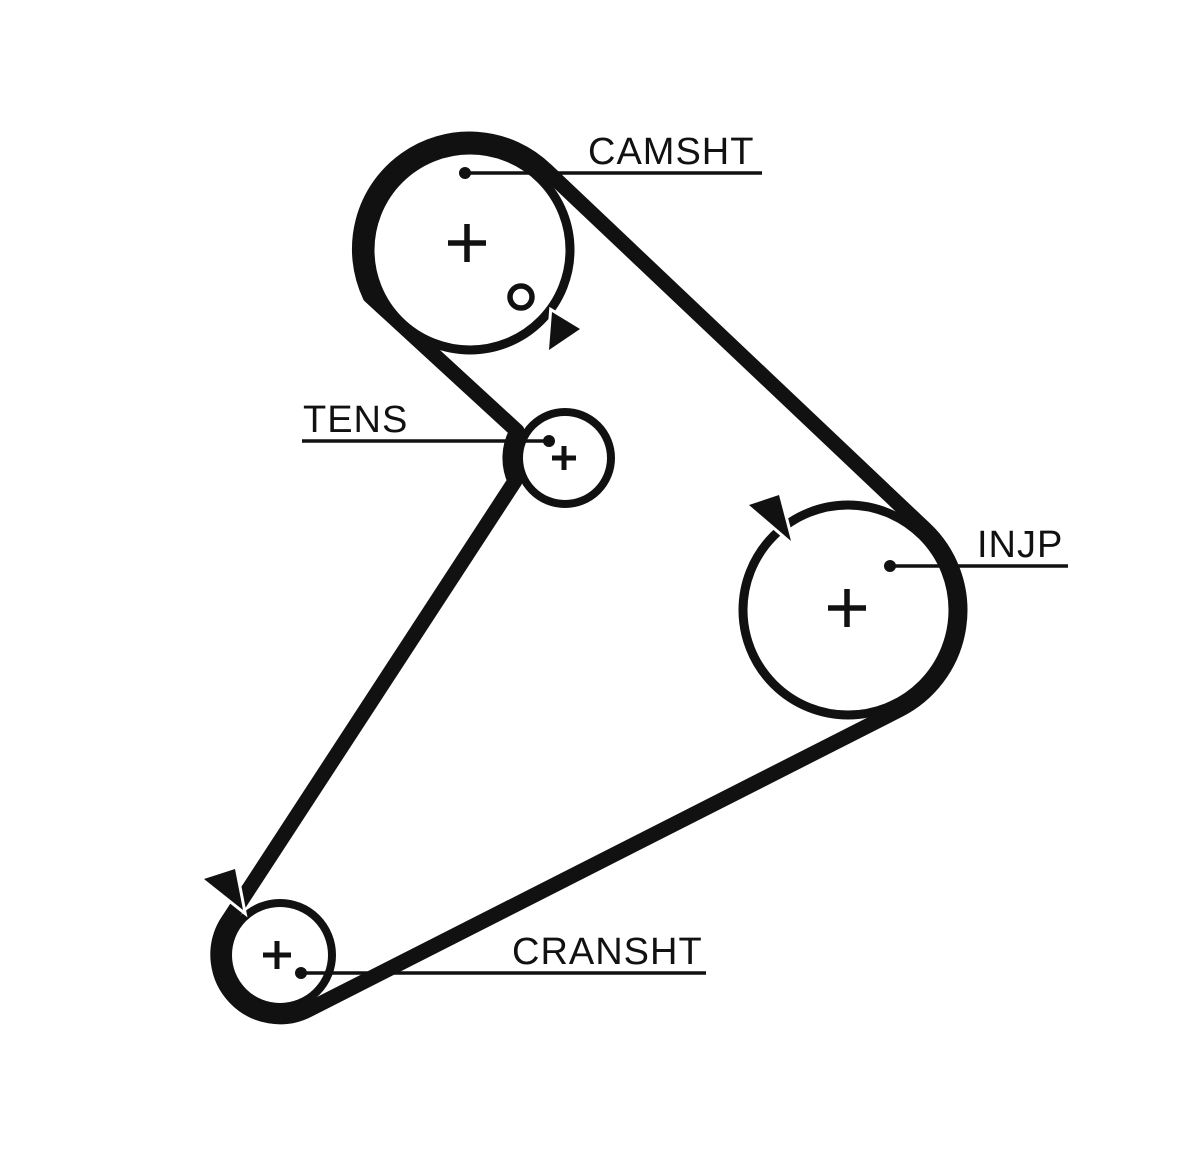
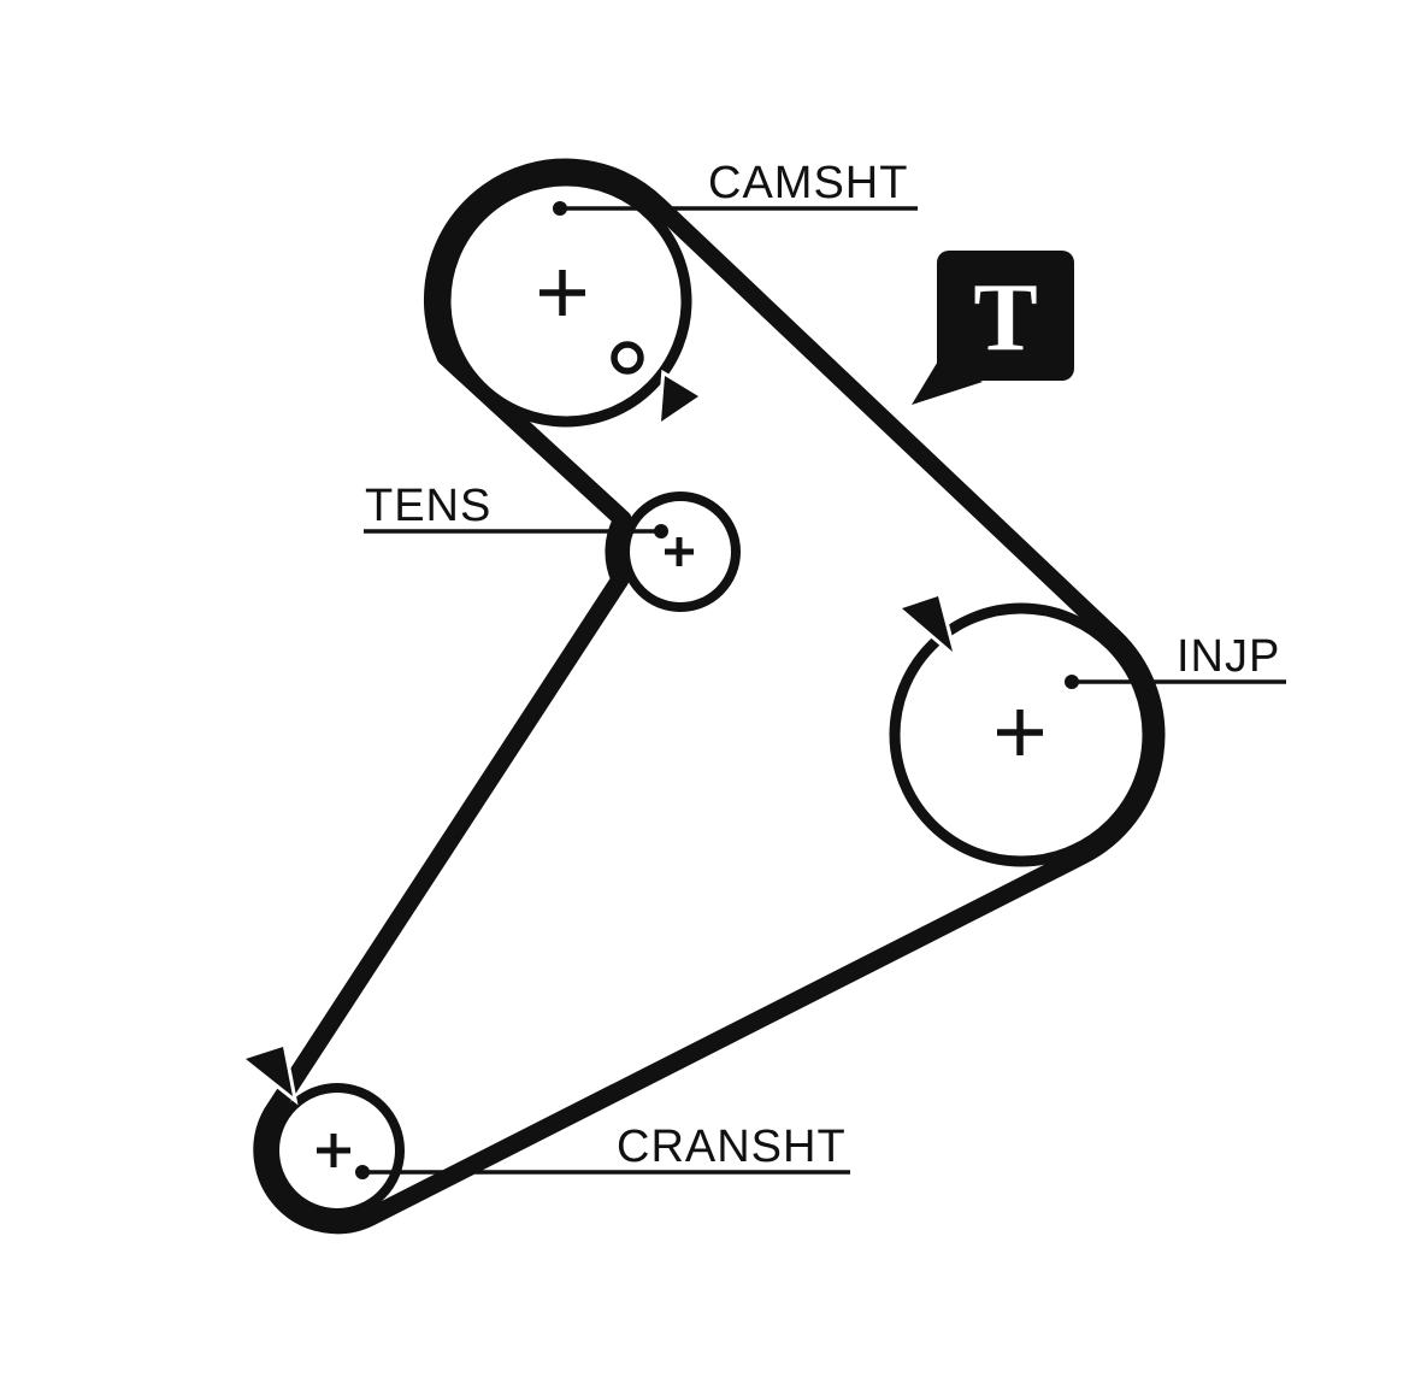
  CAMSHT
  TENS
  INJP
  CRANSHT
+ T
